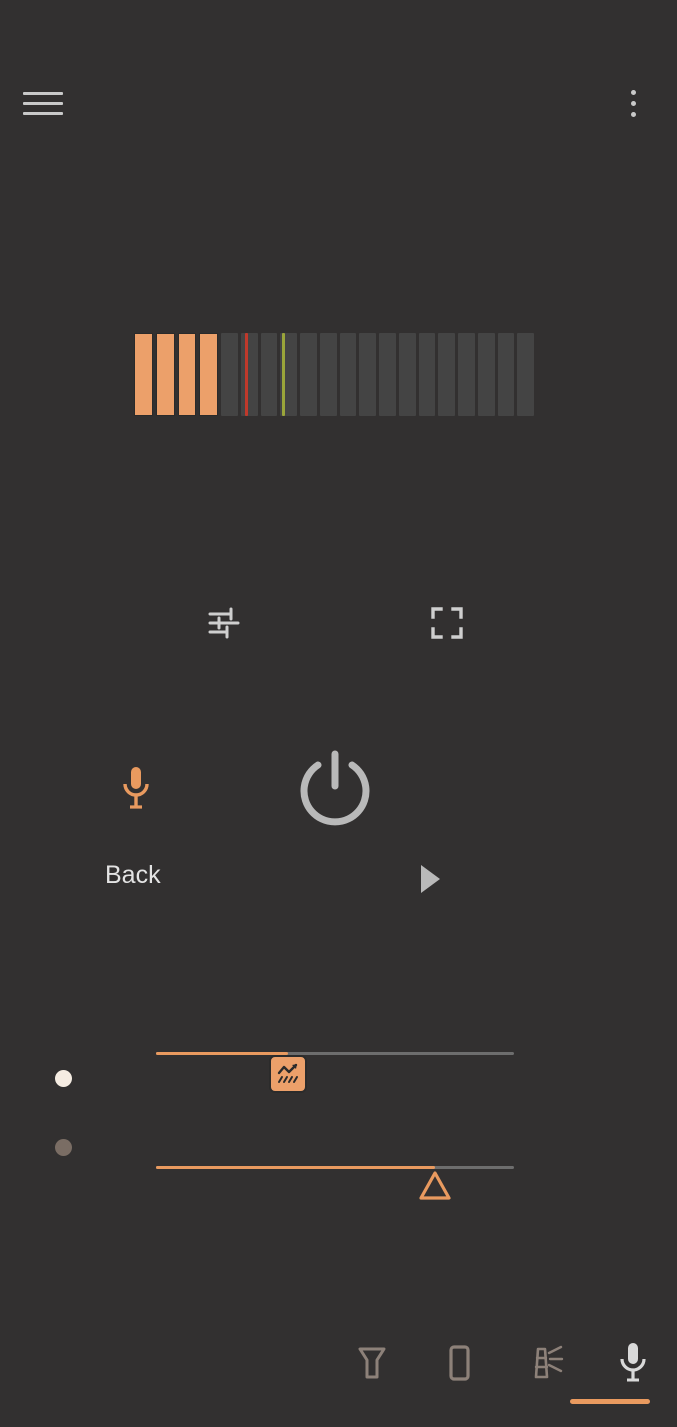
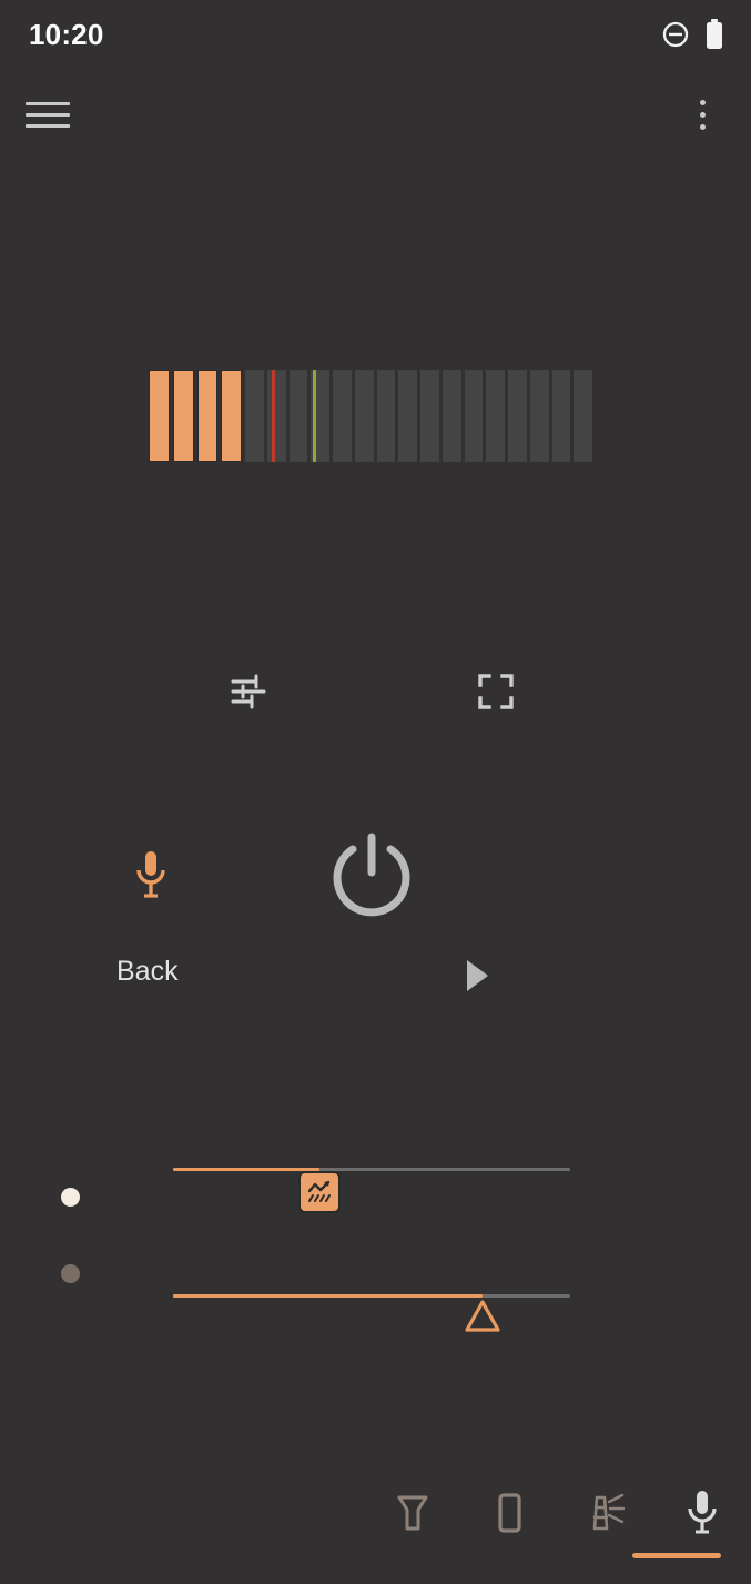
+ 10:20
  Back
